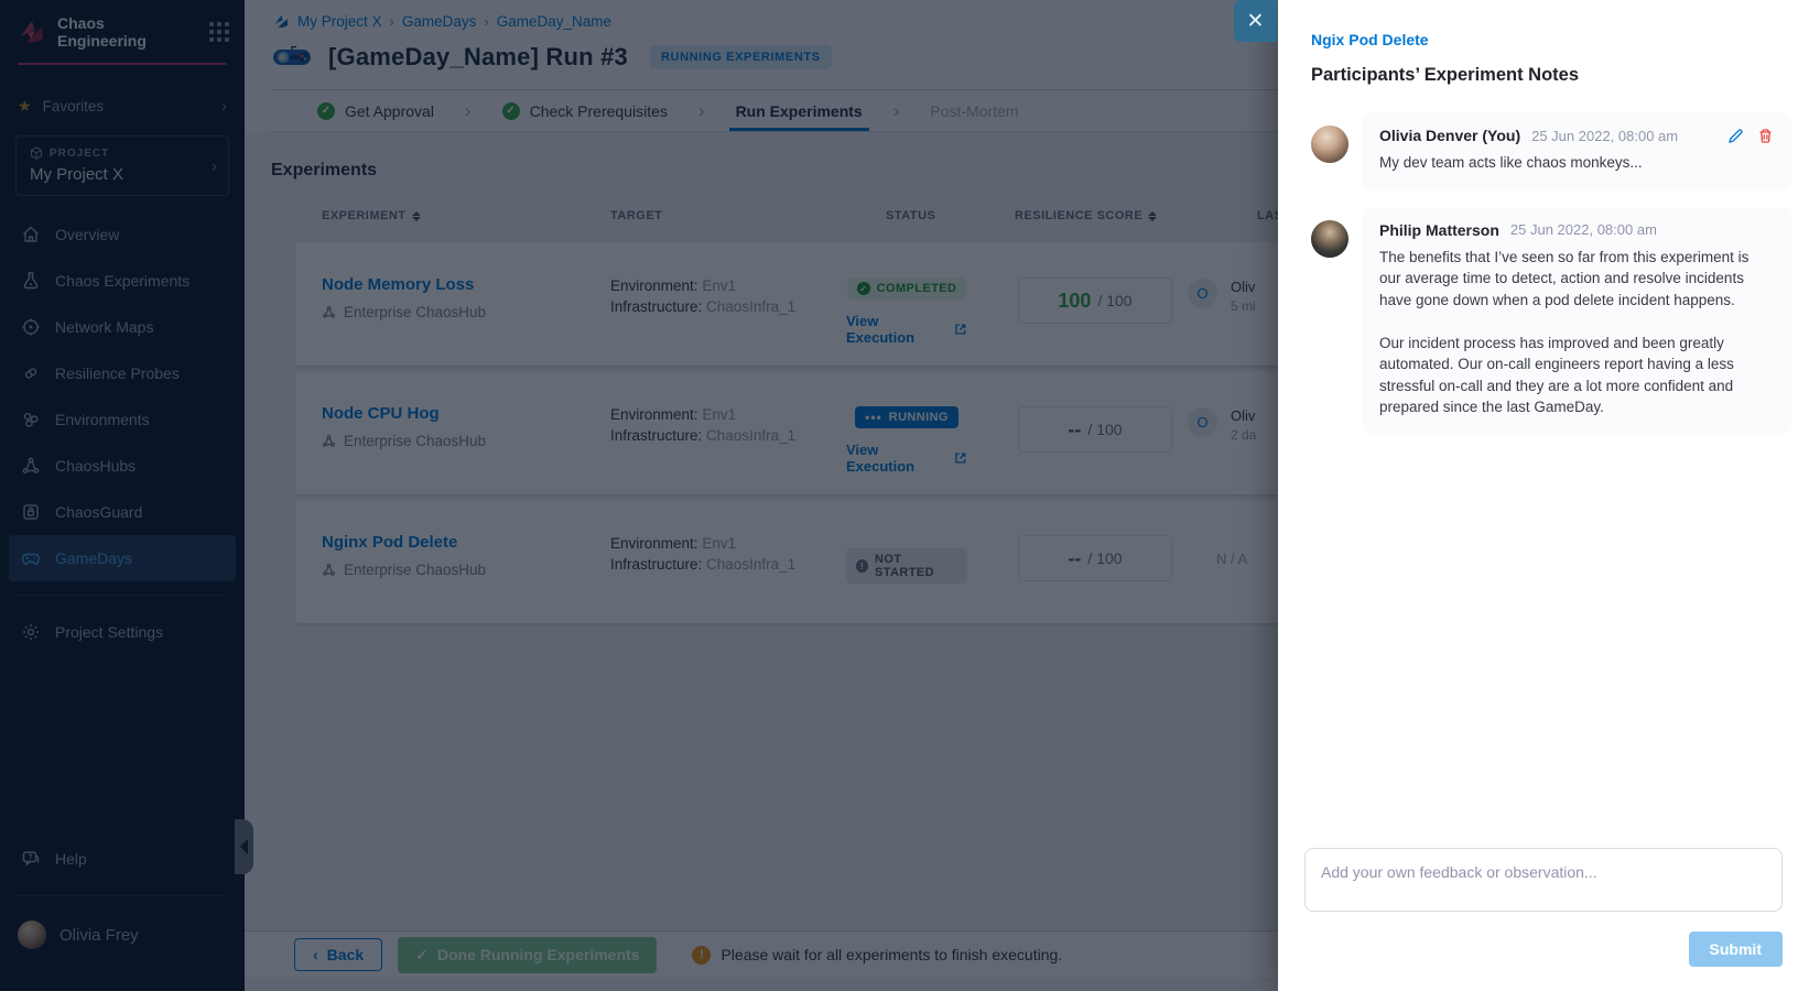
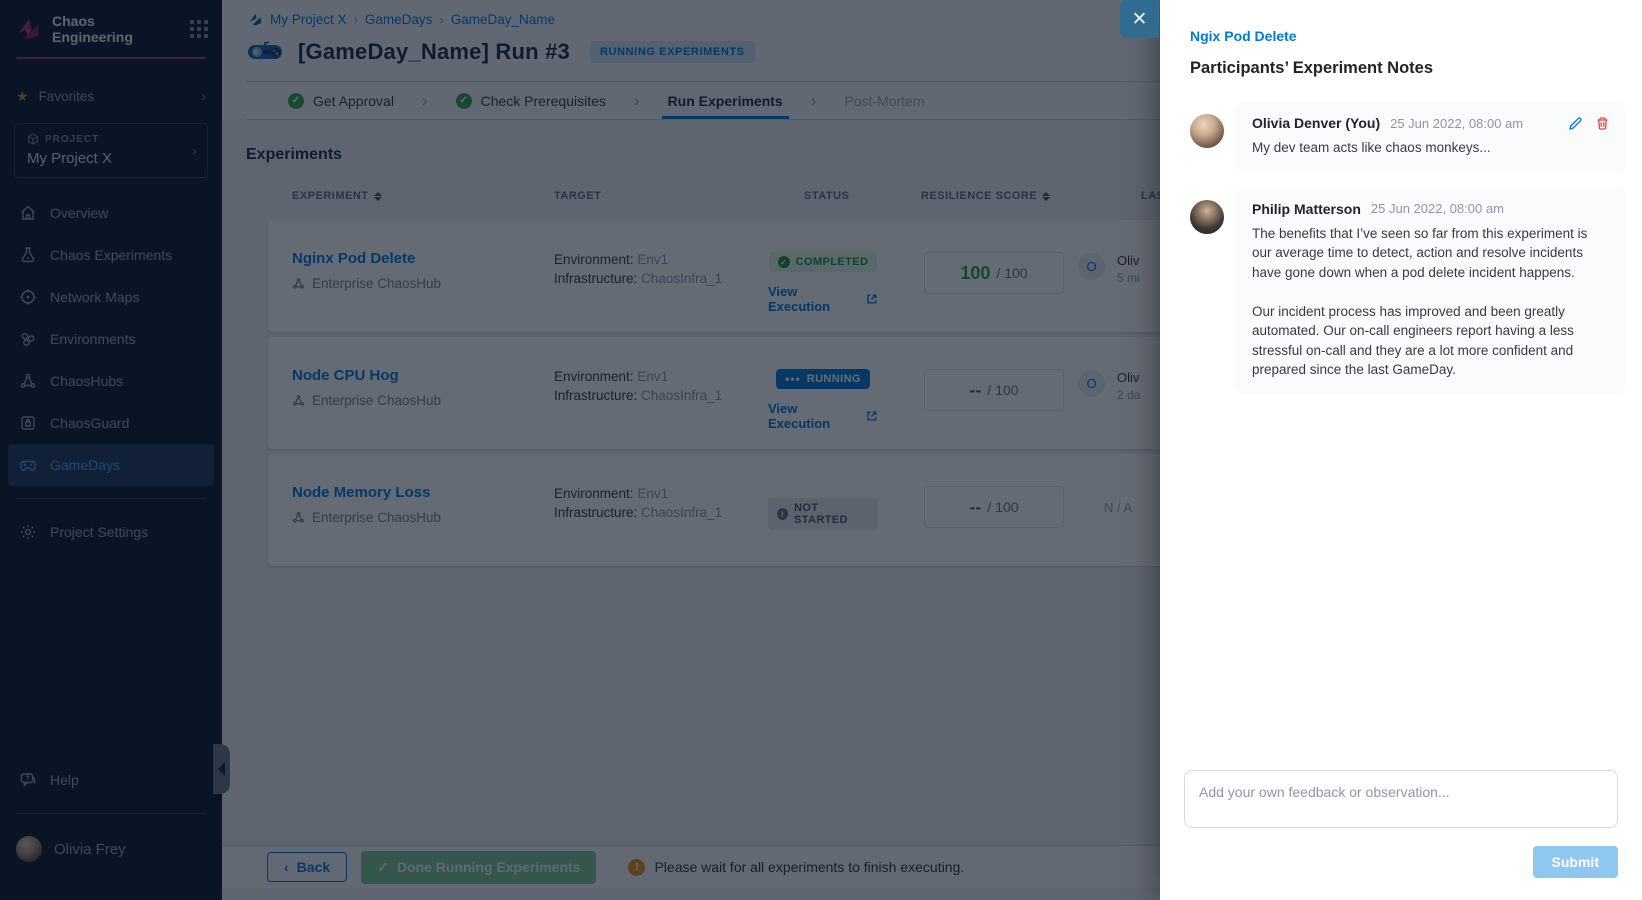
  Chaos Engineering
  ★
  Favorites
  ›
  PROJECT
  My Project X
  ›
  Overview
  Chaos Experiments
  Network Maps
- Resilience Probes
  Environments
  ChaosHubs
  ChaosGuard
  GameDays
  Project Settings
  Help
  Olivia Frey
  My Project X
  ›
  GameDays
  ›
  GameDay_Name
  [GameDay_Name] Run #3
  RUNNING EXPERIMENTS
  ✓
  Get Approval
  ›
  ✓
  Check Prerequisites
  ›
  Run Experiments
  ›
  Post-Mortem
  Experiments
  EXPERIMENT
  TARGET
  STATUS
  RESILIENCE SCORE
- Node Memory Loss
+ Nginx Pod Delete
  Enterprise ChaosHub
  Environment: Env1
  Infrastructure: ChaosInfra_1
  ✓
  COMPLETED
  View Execution
  100
  / 100
  O
  Oliv
  5 mi
  Node CPU Hog
  Enterprise ChaosHub
  Environment: Env1
  Infrastructure: ChaosInfra_1
  •••
  RUNNING
  View Execution
  --
  / 100
  O
  Oliv
  2 da
- Nginx Pod Delete
+ Node Memory Loss
  Enterprise ChaosHub
  Environment: Env1
  Infrastructure: ChaosInfra_1
  !
  NOT STARTED
  --
  / 100
  N / A
  ‹
  Back
  ✓
  Done Running Experiments
  !
  Please wait for all experiments to finish executing.
  ✕
  Ngix Pod Delete
  Participants’ Experiment Notes
  Olivia Denver (You)
  25 Jun 2022, 08:00 am
  My dev team acts like chaos monkeys...
  Philip Matterson
  25 Jun 2022, 08:00 am
  The benefits that I’ve seen so far from this experiment is our average time to detect, action and resolve incidents have gone down when a pod delete incident happens.
  Our incident process has improved and been greatly automated. Our on-call engineers report having a less stressful on-call and they are a lot more confident and prepared since the last GameDay.
  Add your own feedback or observation...
  Submit
